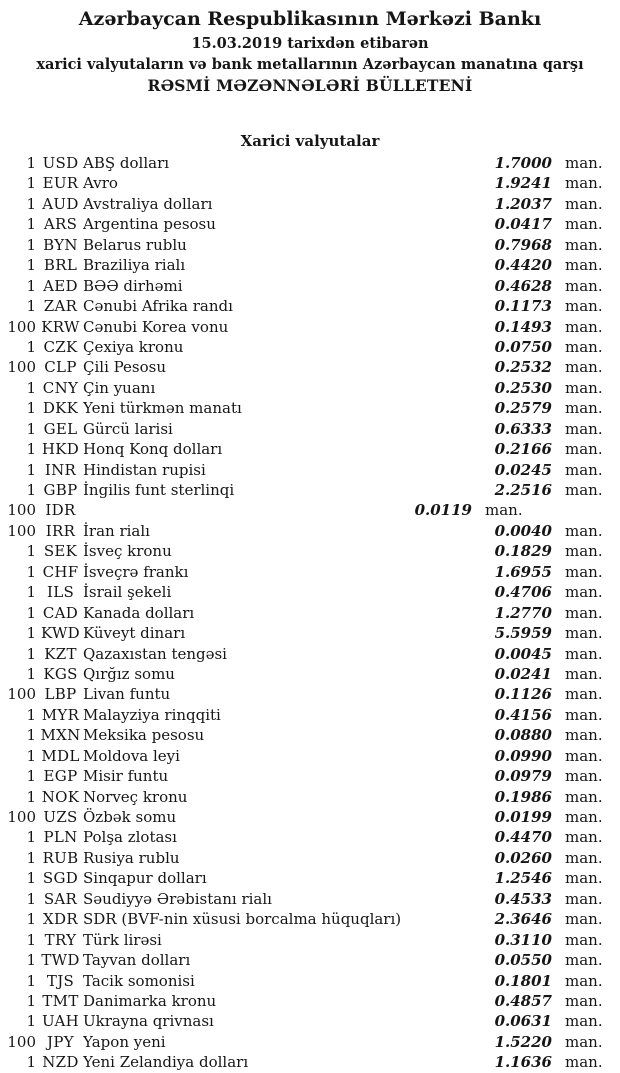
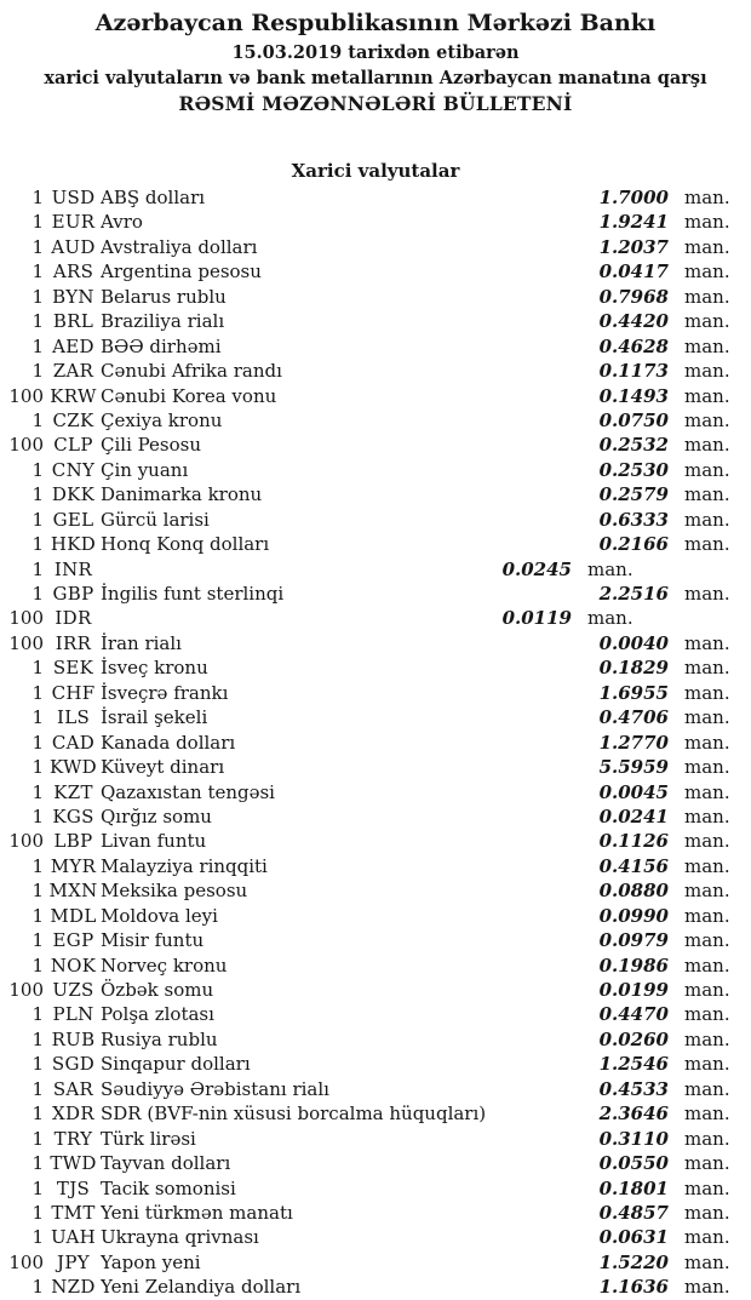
  Azərbaycan Respublikasının Mərkəzi Bankı
  15.03.2019 tarixdən etibarən
  xarici valyutaların və bank metallarının Azərbaycan manatına qarşı
  RƏSMİ MƏZƏNNƏLƏRİ BÜLLETENİ
  Xarici valyutalar
  1
  USD
  ABŞ dolları
  1.7000
  man.
  1
  EUR
  Avro
  1.9241
  man.
  1
  AUD
  Avstraliya dolları
  1.2037
  man.
  1
  ARS
  Argentina pesosu
  0.0417
  man.
  1
  BYN
  Belarus rublu
  0.7968
  man.
  1
  BRL
  Braziliya rialı
  0.4420
  man.
  1
  AED
  BƏƏ dirhəmi
  0.4628
  man.
  1
  ZAR
  Cənubi Afrika randı
  0.1173
  man.
  100
  KRW
  Cənubi Korea vonu
  0.1493
  man.
  1
  CZK
  Çexiya kronu
  0.0750
  man.
  100
  CLP
  Çili Pesosu
  0.2532
  man.
  1
  CNY
  Çin yuanı
  0.2530
  man.
  1
  DKK
- Yeni türkmən manatı
+ Danimarka kronu
  0.2579
  man.
  1
  GEL
  Gürcü larisi
  0.6333
  man.
  1
  HKD
  Honq Konq dolları
  0.2166
  man.
  1
  INR
- Hindistan rupisi
  0.0245
  man.
  1
  GBP
  İngilis funt sterlinqi
  2.2516
  man.
  100
  IDR
  0.0119
  man.
  100
  IRR
  İran rialı
  0.0040
  man.
  1
  SEK
  İsveç kronu
  0.1829
  man.
  1
  CHF
  İsveçrə frankı
  1.6955
  man.
  1
  ILS
  İsrail şekeli
  0.4706
  man.
  1
  CAD
  Kanada dolları
  1.2770
  man.
  1
  KWD
  Küveyt dinarı
  5.5959
  man.
  1
  KZT
  Qazaxıstan tengəsi
  0.0045
  man.
  1
  KGS
  Qırğız somu
  0.0241
  man.
  100
  LBP
  Livan funtu
  0.1126
  man.
  1
  MYR
  Malayziya rinqqiti
  0.4156
  man.
  1
  MXN
  Meksika pesosu
  0.0880
  man.
  1
  MDL
  Moldova leyi
  0.0990
  man.
  1
  EGP
  Misir funtu
  0.0979
  man.
  1
  NOK
  Norveç kronu
  0.1986
  man.
  100
  UZS
  Özbək somu
  0.0199
  man.
  1
  PLN
  Polşa zlotası
  0.4470
  man.
  1
  RUB
  Rusiya rublu
  0.0260
  man.
  1
  SGD
  Sinqapur dolları
  1.2546
  man.
  1
  SAR
  Səudiyyə Ərəbistanı rialı
  0.4533
  man.
  1
  XDR
  SDR (BVF-nin xüsusi borcalma hüquqları)
  2.3646
  man.
  1
  TRY
  Türk lirəsi
  0.3110
  man.
  1
  TWD
  Tayvan dolları
  0.0550
  man.
  1
  TJS
  Tacik somonisi
  0.1801
  man.
  1
  TMT
- Danimarka kronu
+ Yeni türkmən manatı
  0.4857
  man.
  1
  UAH
  Ukrayna qrivnası
  0.0631
  man.
  100
  JPY
  Yapon yeni
  1.5220
  man.
  1
  NZD
  Yeni Zelandiya dolları
  1.1636
  man.
